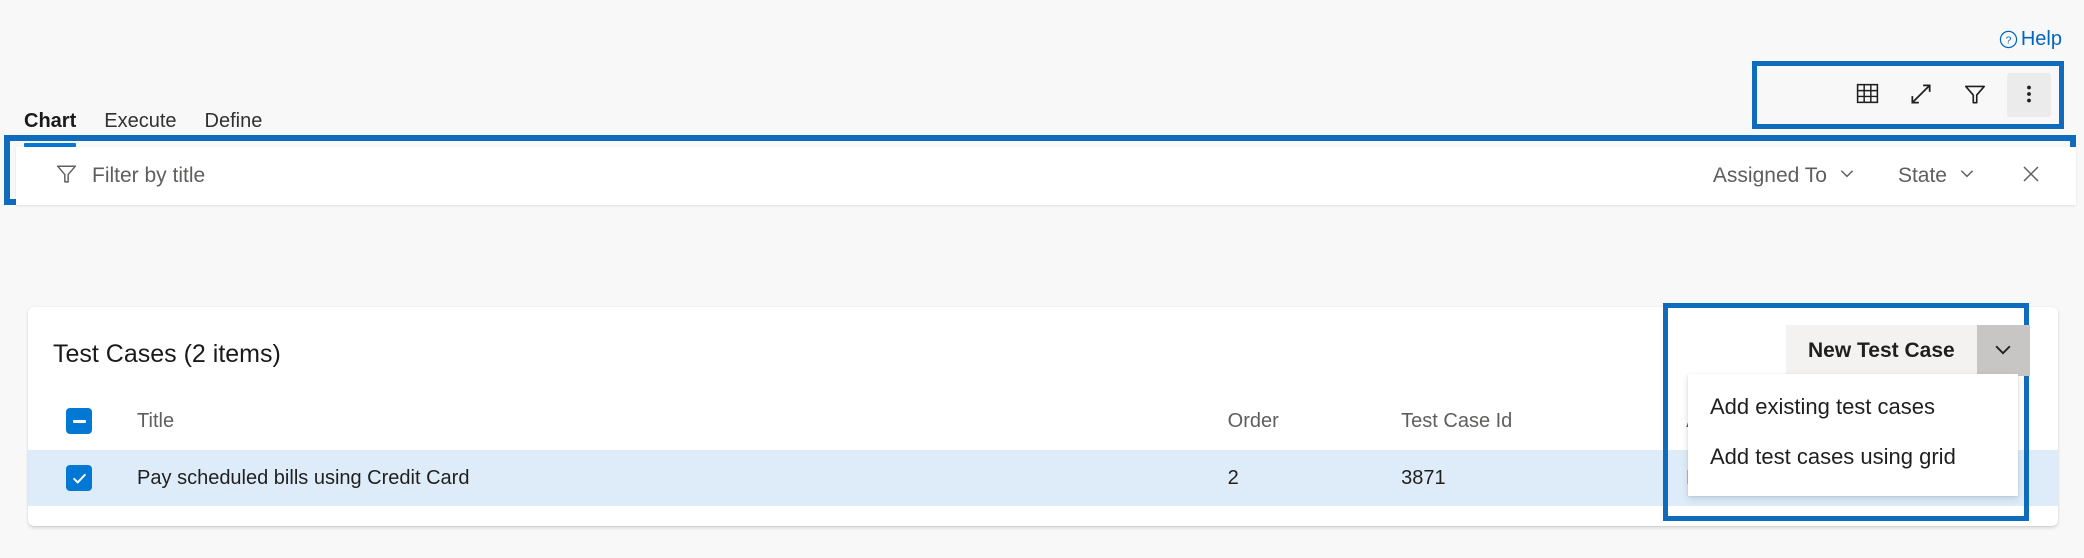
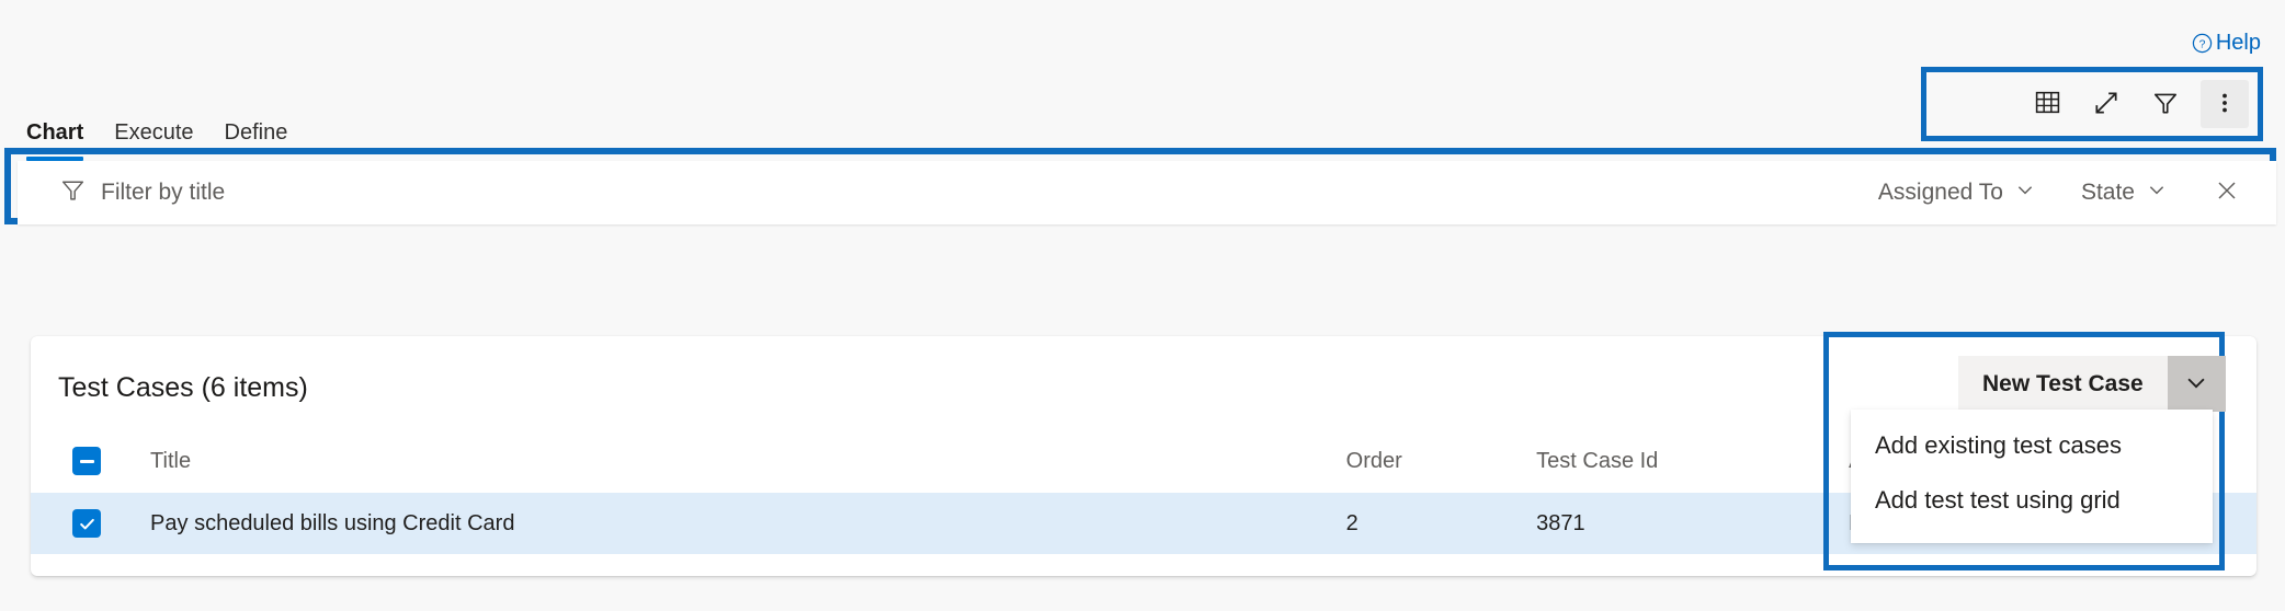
  ?
  Help
  Chart
  Execute
  Define
  Filter by title
  Assigned To
  State
- Test Cases (2 items)
+ Test Cases (6 items)
  	Title	Order	Test Case Id
  	Pay scheduled bills using Credit Card	2	3871
  New Test Case
  Add existing test cases
- Add test cases using grid
+ Add test test using grid
